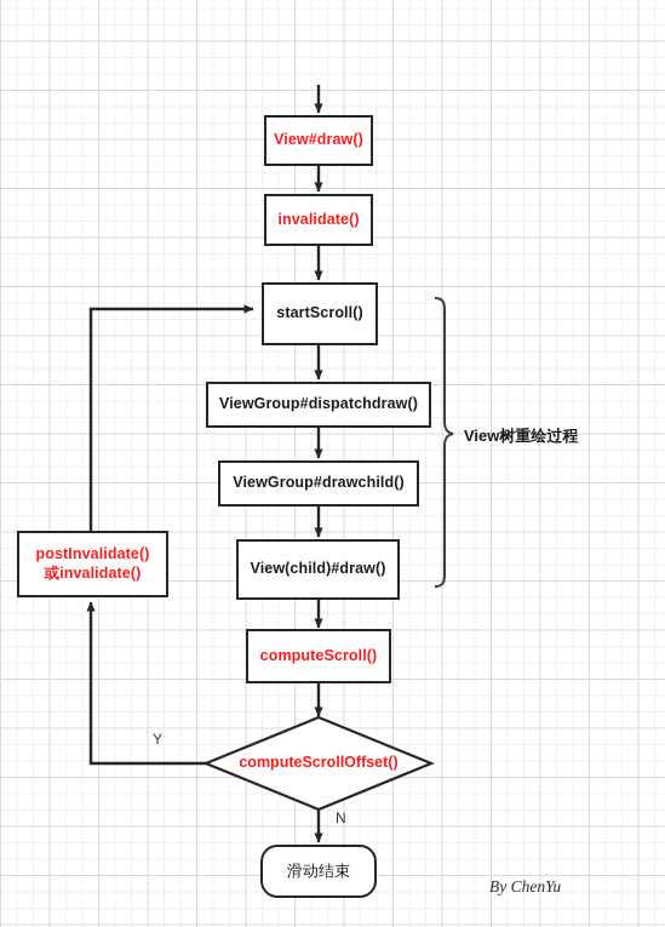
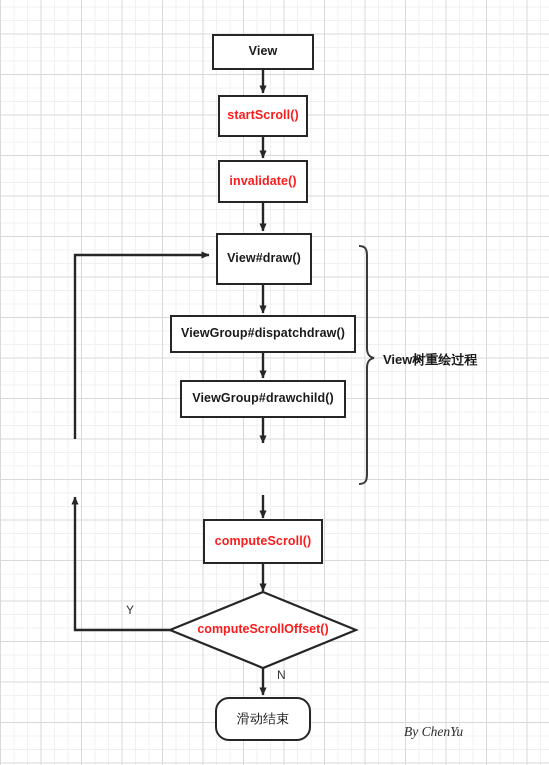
+ View
- View#draw()
+ startScroll()
  invalidate()
- startScroll()
+ View#draw()
  ViewGroup#dispatchdraw()
  ViewGroup#drawchild()
- View(child)#draw()
  computeScroll()
  computeScrollOffset()
  滑动结束
- postInvalidate()
- 或invalidate()
  Y
  N
  View树重绘过程
  By ChenYu
